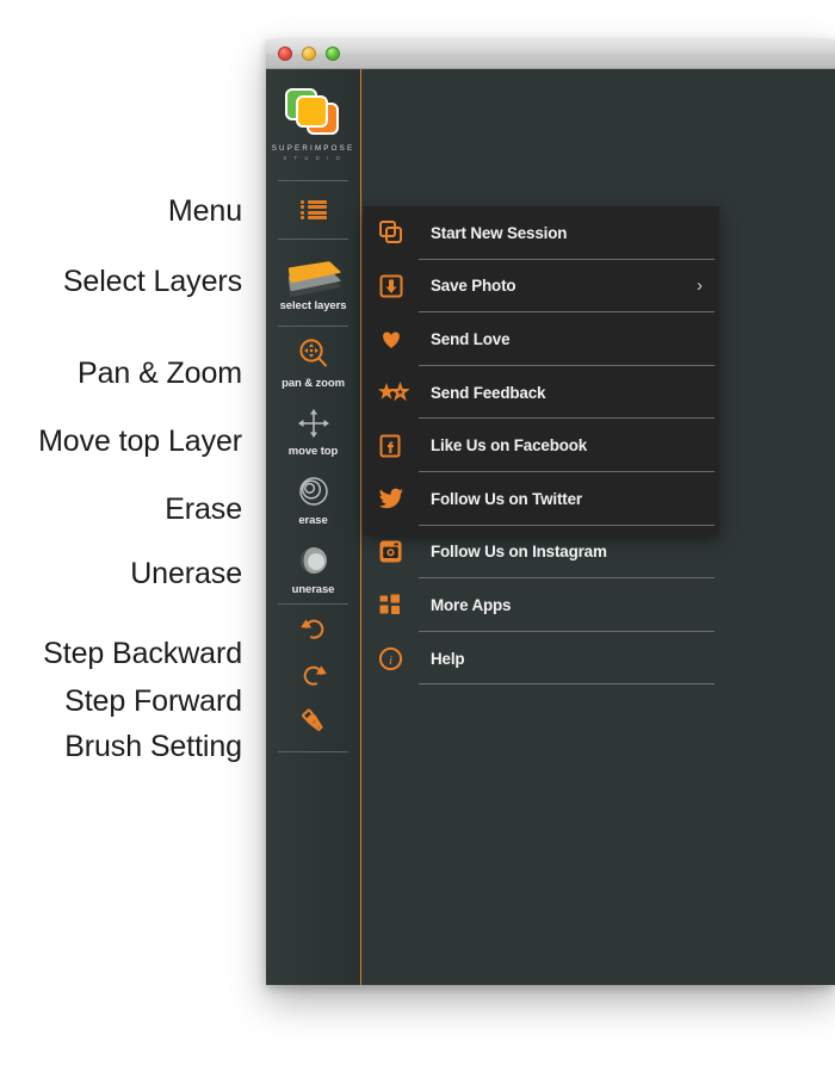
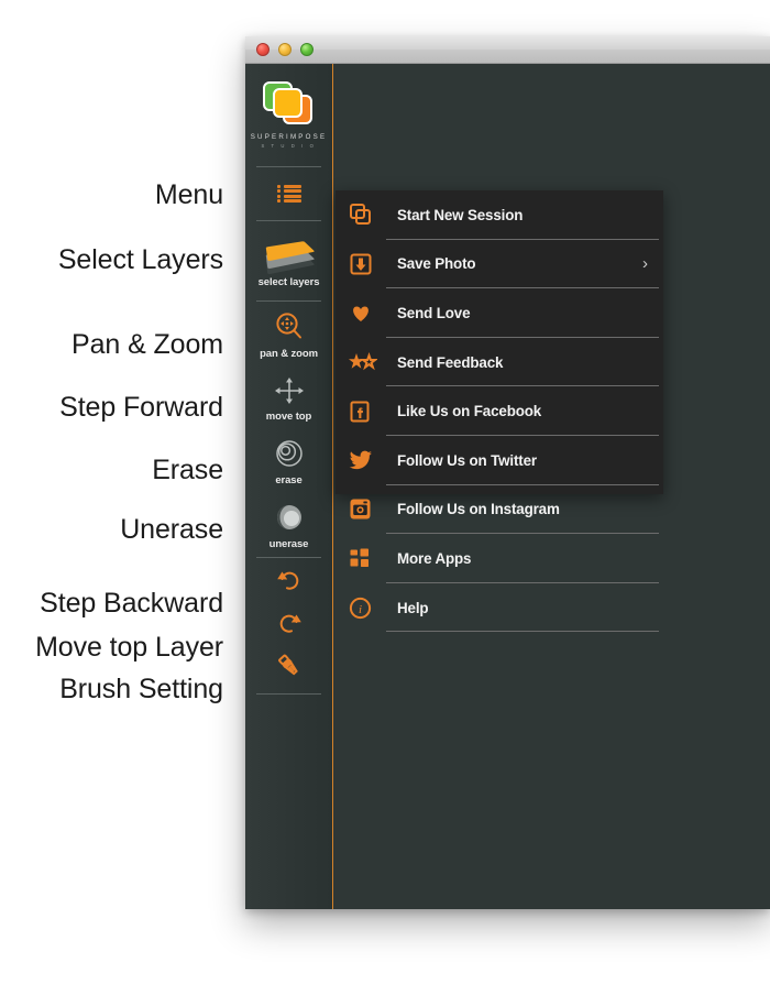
  Menu
  Select Layers
  Pan & Zoom
- Move top Layer
+ Step Forward
  Erase
  Unerase
  Step Backward
- Step Forward
+ Move top Layer
  Brush Setting
  select layers
  pan & zoom
  move top
  erase
  unerase
  Start New Session
  Save Photo
  ›
  Send Love
  Send Feedback
  Like Us on Facebook
  Follow Us on Twitter
  Follow Us on Instagram
  More Apps
  i
  Help
